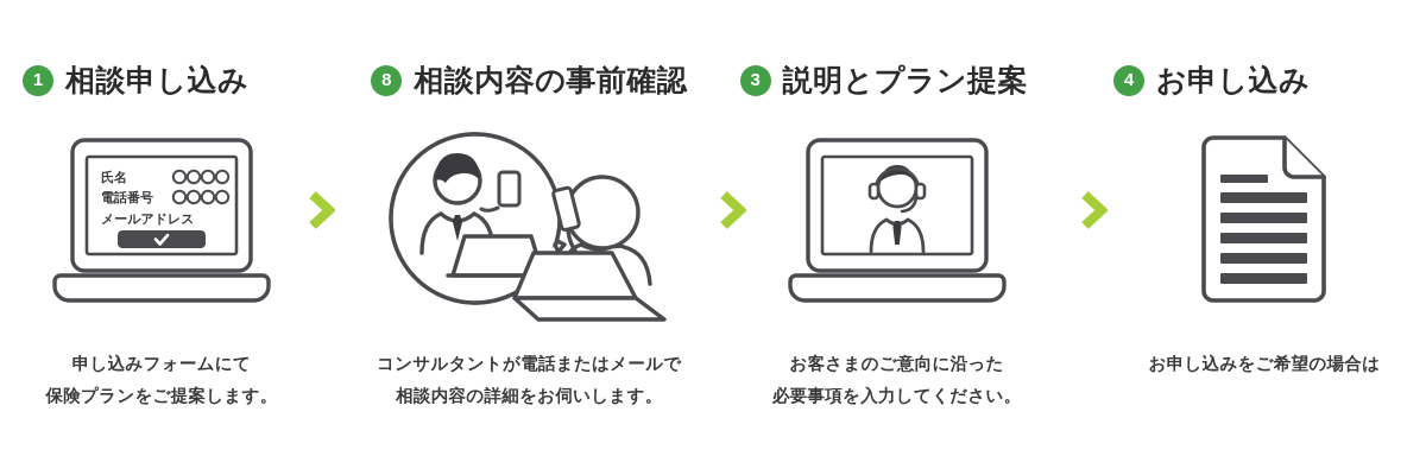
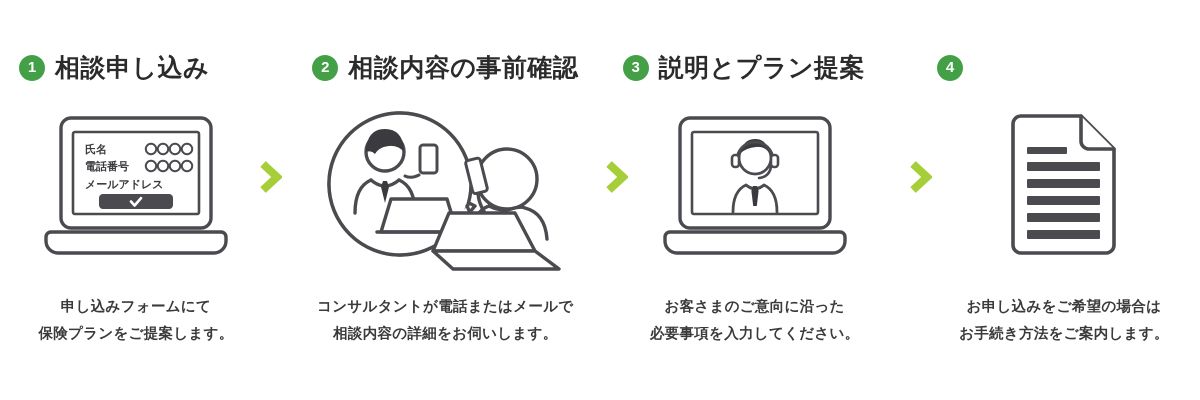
  1
  相談申し込み
  氏名
  電話番号
  メールアドレス
  申し込みフォームにて
  保険プランをご提案します。
- 8
+ 2
  相談内容の事前確認
  コンサルタントが電話またはメールで
  相談内容の詳細をお伺いします。
  3
  説明とプラン提案
  お客さまのご意向に沿った
  必要事項を入力してください。
  4
- お申し込み
  お申し込みをご希望の場合は
+ お手続き方法をご案内します。
